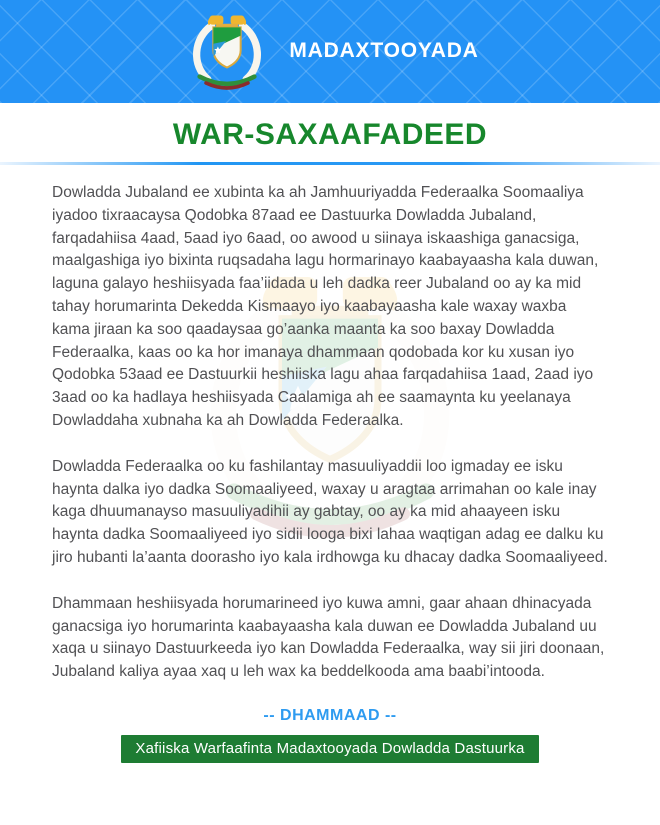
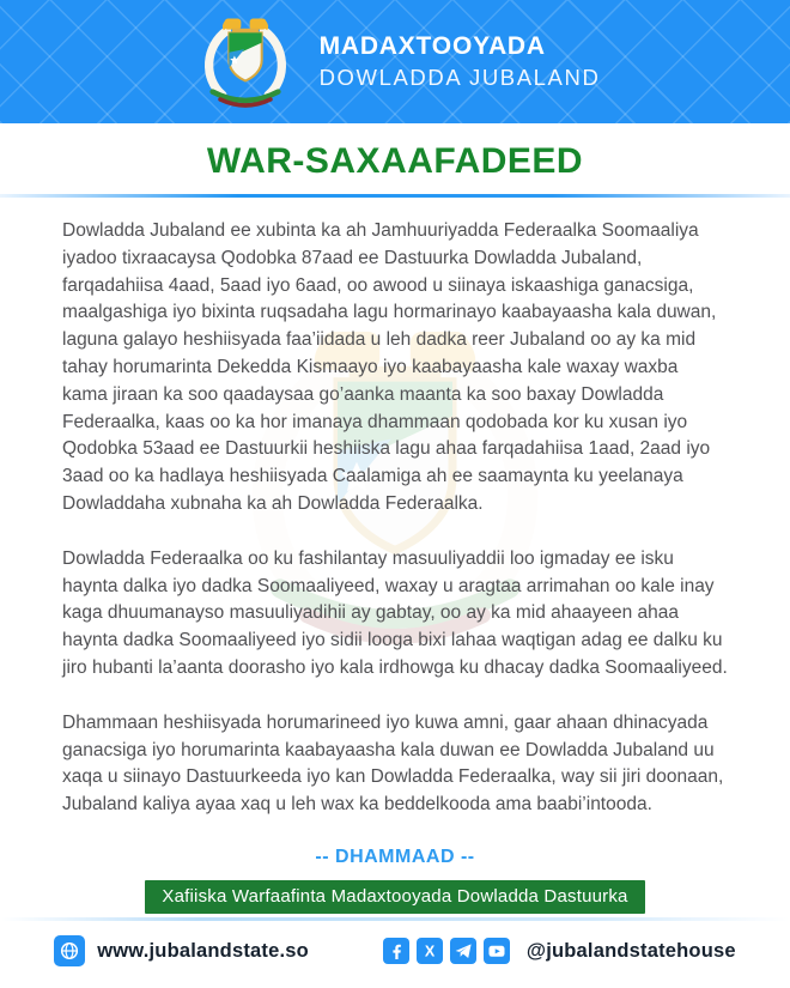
  MADAXTOOYADA
+ DOWLADDA JUBALAND
  WAR-SAXAAFADEED
  Dowladda Jubaland ee xubinta ka ah Jamhuuriyadda Federaalka Soomaaliya iyadoo tixraacaysa Qodobka 87aad ee Dastuurka Dowladda Jubaland, farqadahiisa 4aad, 5aad iyo 6aad, oo awood u siinaya iskaashiga ganacsiga, maalgashiga iyo bixinta ruqsadaha lagu hormarinayo kaabayaasha kala duwan, laguna galayo heshiisyada faa’iidada u leh dadka reer Jubaland oo ay ka mid tahay horumarinta Dekedda Kismaayo iyo kaabayaasha kale waxay waxba kama jiraan ka soo qaadaysaa go’aanka maanta ka soo baxay Dowladda Federaalka, kaas oo ka hor imanaya dhammaan qodobada kor ku xusan iyo Qodobka 53aad ee Dastuurkii heshiiska lagu ahaa farqadahiisa 1aad, 2aad iyo 3aad oo ka hadlaya heshiisyada Caalamiga ah ee saamaynta ku yeelanaya Dowladdaha xubnaha ka ah Dowladda Federaalka.
- Dowladda Federaalka oo ku fashilantay masuuliyaddii loo igmaday ee isku haynta dalka iyo dadka Soomaaliyeed, waxay u aragtaa arrimahan oo kale inay kaga dhuumanayso masuuliyadihii ay gabtay, oo ay ka mid ahaayeen isku haynta dadka Soomaaliyeed iyo sidii looga bixi lahaa waqtigan adag ee dalku ku jiro hubanti la’aanta doorasho iyo kala irdhowga ku dhacay dadka Soomaaliyeed.
+ Dowladda Federaalka oo ku fashilantay masuuliyaddii loo igmaday ee isku haynta dalka iyo dadka Soomaaliyeed, waxay u aragtaa arrimahan oo kale inay kaga dhuumanayso masuuliyadihii ay gabtay, oo ay ka mid ahaayeen ahaa haynta dadka Soomaaliyeed iyo sidii looga bixi lahaa waqtigan adag ee dalku ku jiro hubanti la’aanta doorasho iyo kala irdhowga ku dhacay dadka Soomaaliyeed.
  Dhammaan heshiisyada horumarineed iyo kuwa amni, gaar ahaan dhinacyada ganacsiga iyo horumarinta kaabayaasha kala duwan ee Dowladda Jubaland uu xaqa u siinayo Dastuurkeeda iyo kan Dowladda Federaalka, way sii jiri doonaan, Jubaland kaliya ayaa xaq u leh wax ka beddelkooda ama baabi’intooda.
  -- DHAMMAAD --
  Xafiiska Warfaafinta Madaxtooyada Dowladda Dastuurka
+ www.jubalandstate.so
+ X
+ @jubalandstatehouse
